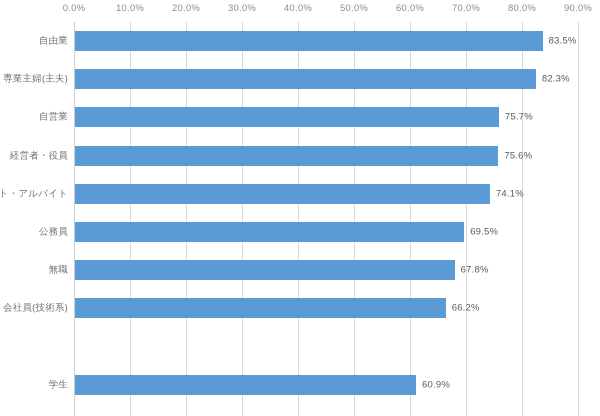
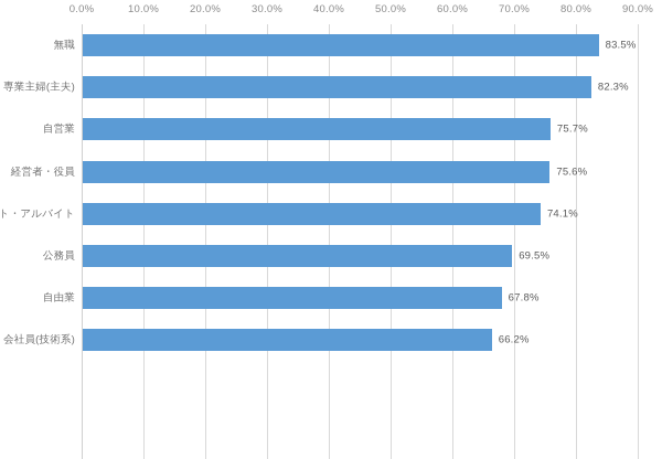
  0.0%
  10.0%
  20.0%
  30.0%
  40.0%
  50.0%
  60.0%
  70.0%
  80.0%
  90.0%
- 自由業
+ 無職
  83.5%
  専業主婦(主夫)
  82.3%
  自営業
  75.7%
  経営者・役員
  75.6%
  ト・アルバイト
  74.1%
  公務員
  69.5%
- 無職
+ 自由業
  67.8%
  会社員(技術系)
  66.2%
- 学生
- 60.9%
